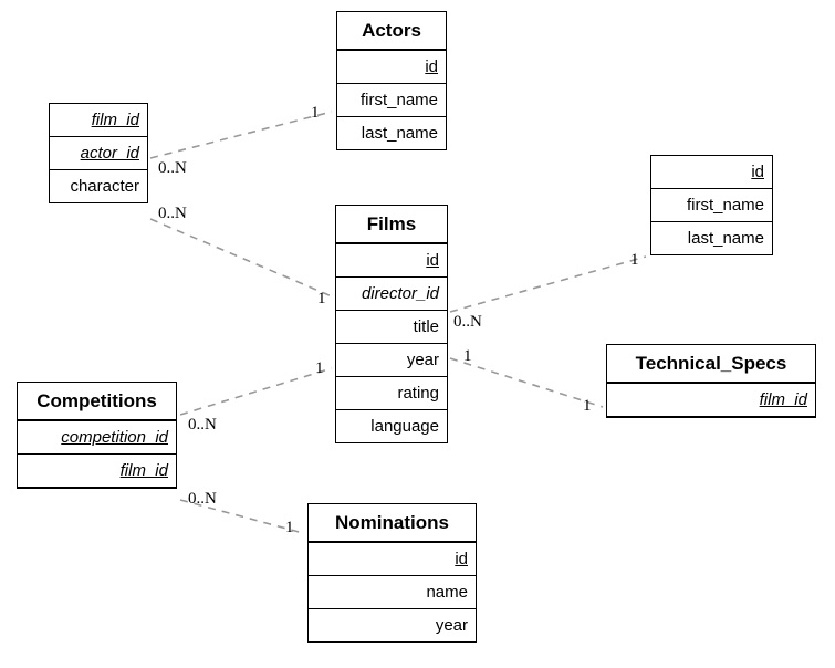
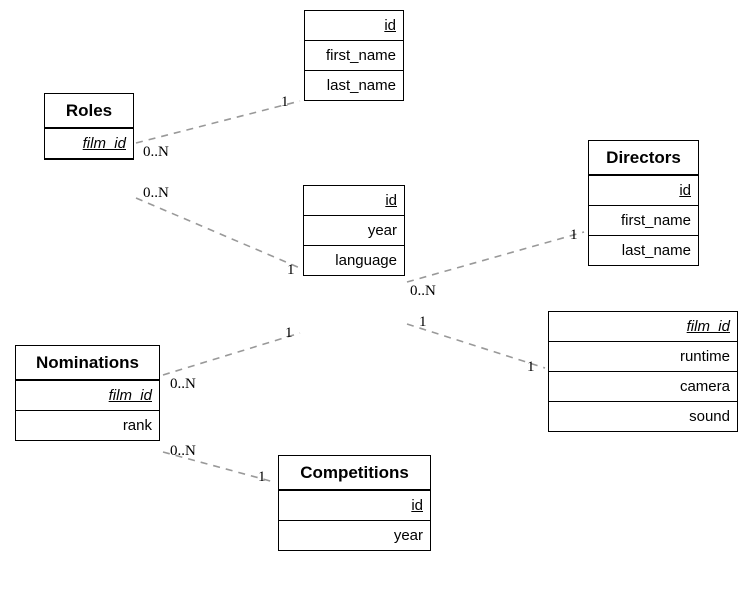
+ Roles
  film_id
- actor_id
- character
- Actors
  id
  first_name
  last_name
- Films
  id
- director_id
- title
  year
- rating
  language
+ Directors
  id
  first_name
  last_name
- Technical_Specs
  film_id
+ runtime
+ camera
+ sound
- Competitions
+ Nominations
- competition_id
  film_id
+ rank
- Nominations
+ Competitions
  id
- name
  year
  0..N
  1
  0..N
  1
  0..N
  1
  1
  1
  0..N
  1
  0..N
  1
